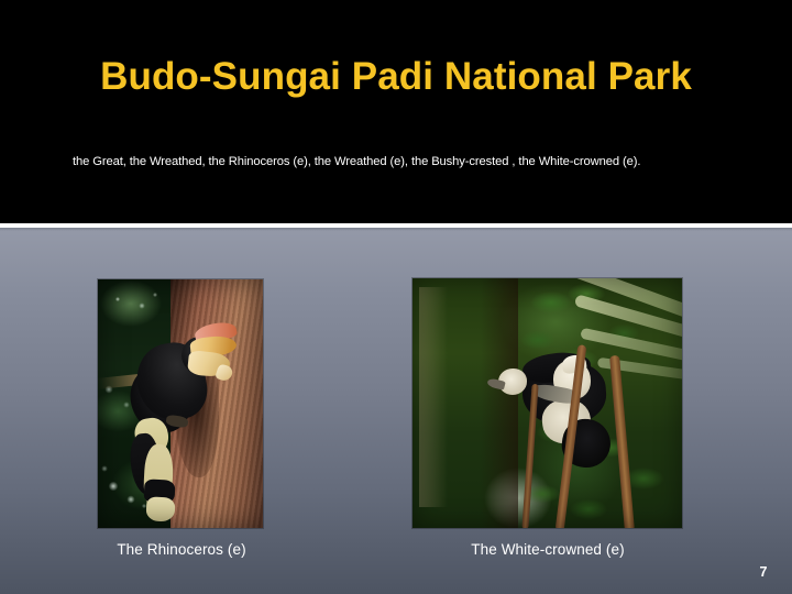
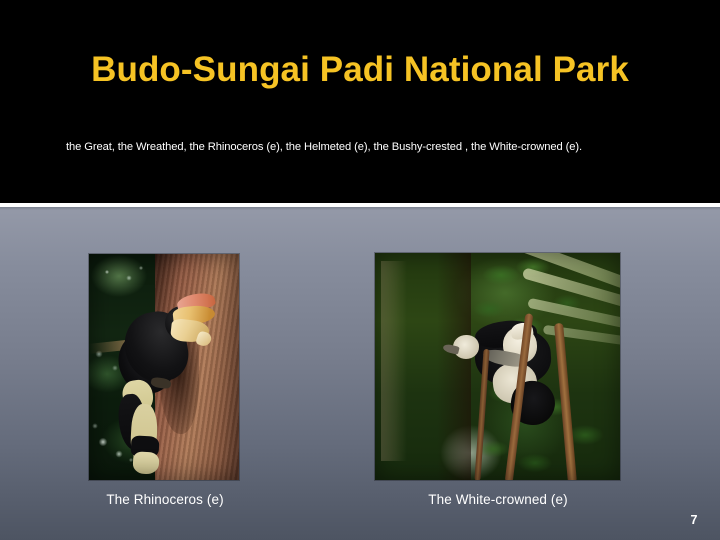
  Budo-Sungai Padi National Park
- the Great, the Wreathed, the Rhinoceros (e), the Wreathed (e), the Bushy-crested , the White-crowned (e).
+ the Great, the Wreathed, the Rhinoceros (e), the Helmeted (e), the Bushy-crested , the White-crowned (e).
  The Rhinoceros (e)
  The White-crowned (e)
  7
